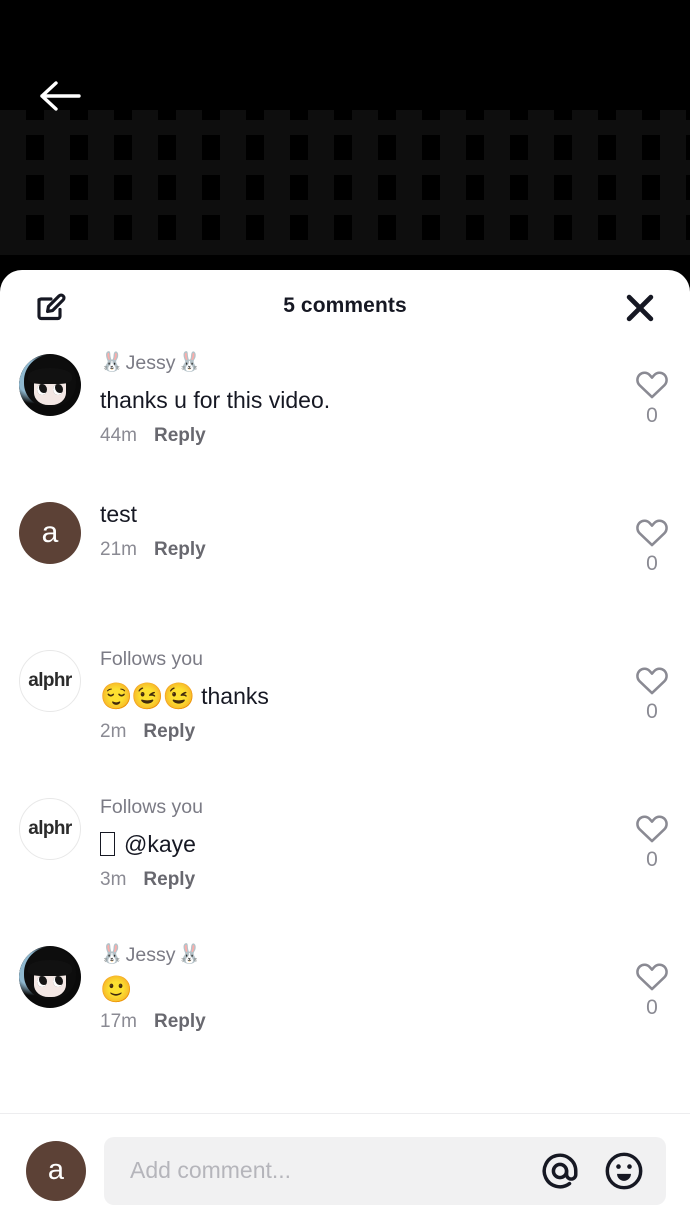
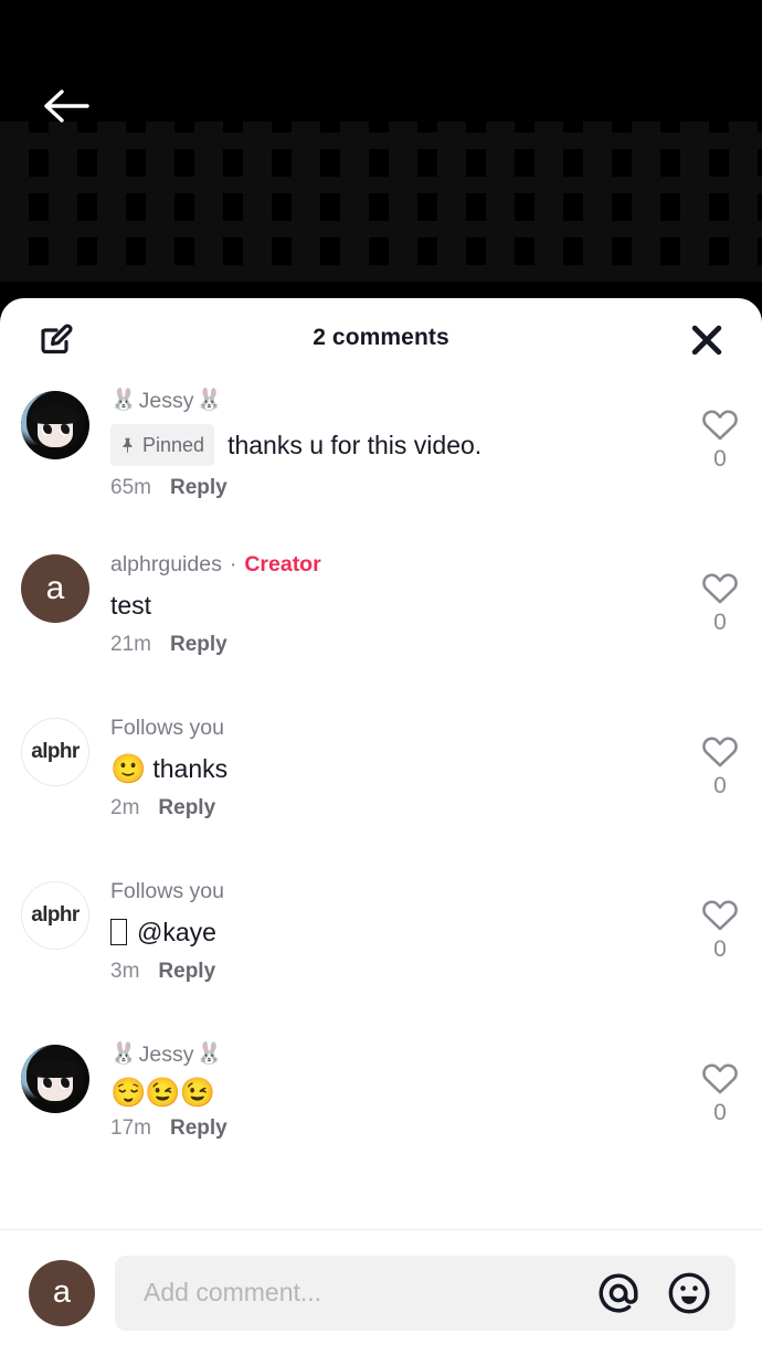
- 5 comments
+ 2 comments
  🐰
  Jessy
  🐰
+ Pinned
  thanks u for this video.
- 44m
+ 65m
  Reply
  0
  a
+ alphrguides
+ ·
+ Creator
  test
  21m
  Reply
  0
  alphr
  Follows you
- 😌😉😉
+ 🙂
  thanks
  2m
  Reply
  0
  alphr
  Follows you
  @kaye
  3m
  Reply
  0
  🐰
  Jessy
  🐰
- 🙂
+ 😌😉😉
  17m
  Reply
  0
  a
  Add comment...
